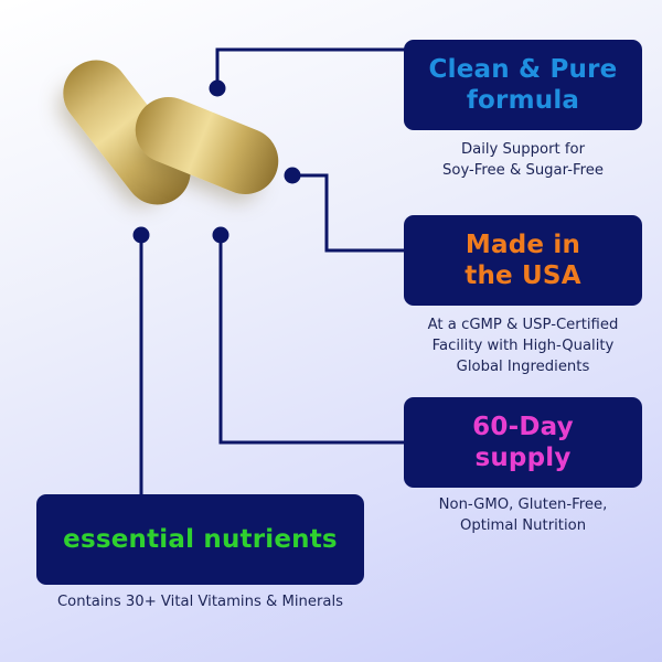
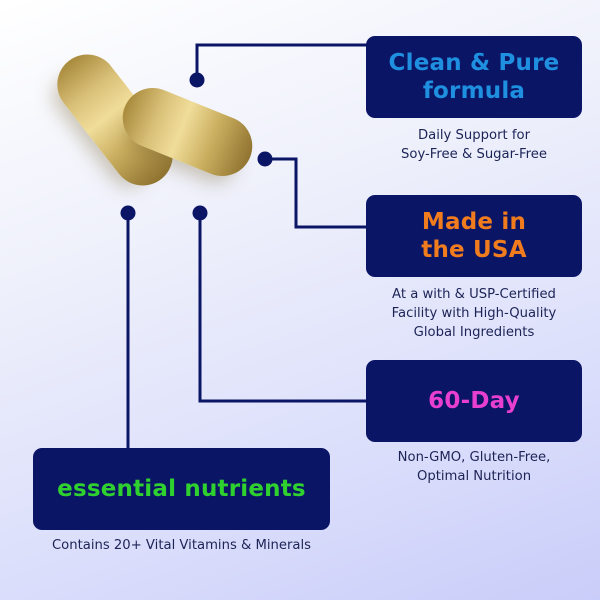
  Clean & Pure
  formula
  Daily Support for
  Soy-Free & Sugar-Free
  Made in
  the USA
- At a cGMP & USP-Certified
+ At a with & USP-Certified
  Facility with High-Quality
  Global Ingredients
  60-Day
- supply
  Non-GMO, Gluten-Free,
  Optimal Nutrition
  essential nutrients
- Contains 30+ Vital Vitamins & Minerals
+ Contains 20+ Vital Vitamins & Minerals
